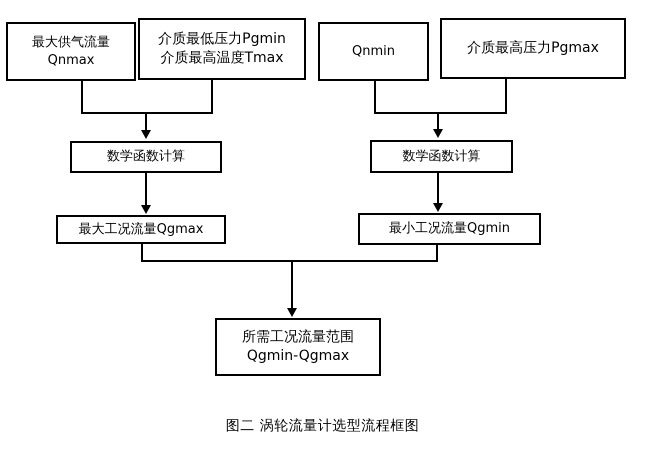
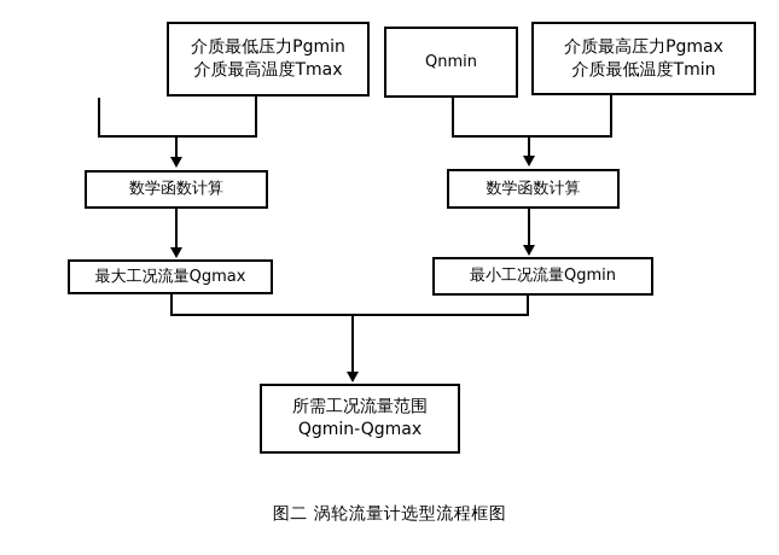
- 最大供气流量
- Qnmax
  介质最低压力Pgmin
  介质最高温度Tmax
  Qnmin
  介质最高压力Pgmax
+ 介质最低温度Tmin
  数学函数计算
  数学函数计算
  最大工况流量Qgmax
  最小工况流量Qgmin
  所需工况流量范围
  Qgmin-Qgmax
  图二 涡轮流量计选型流程框图
